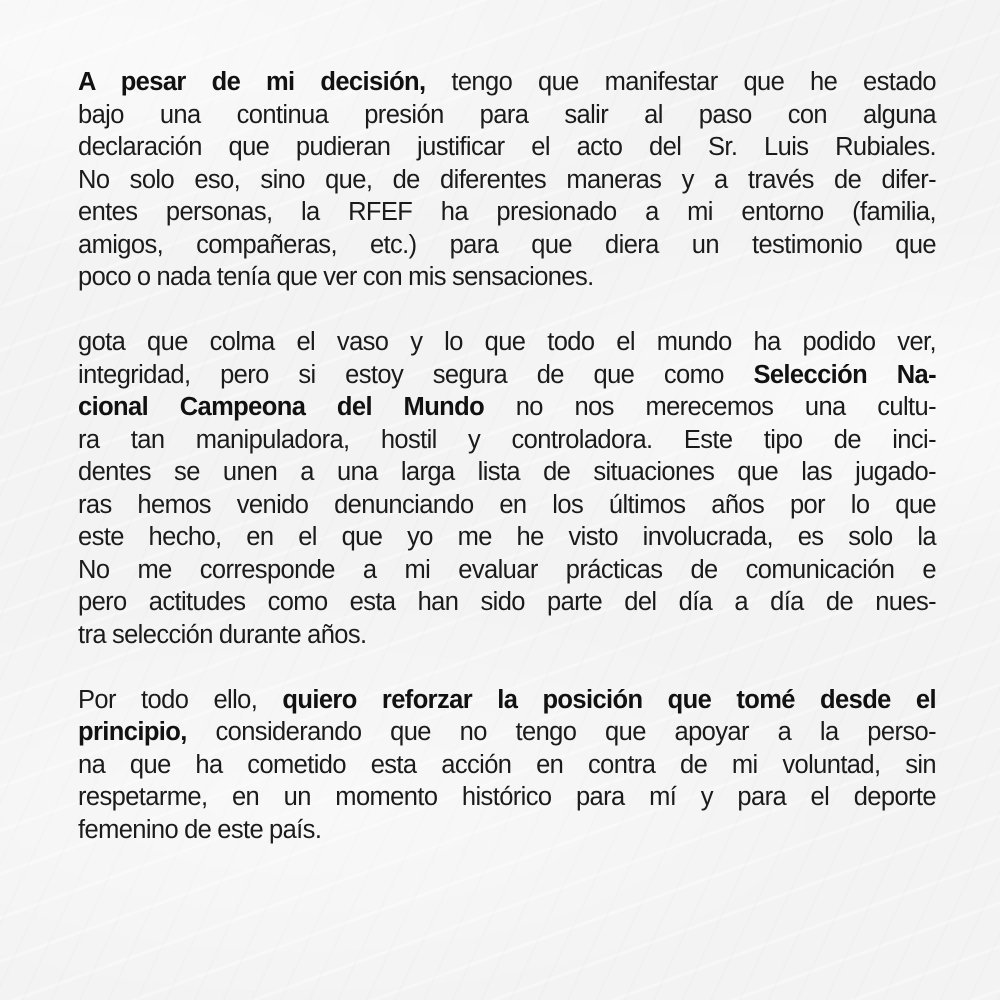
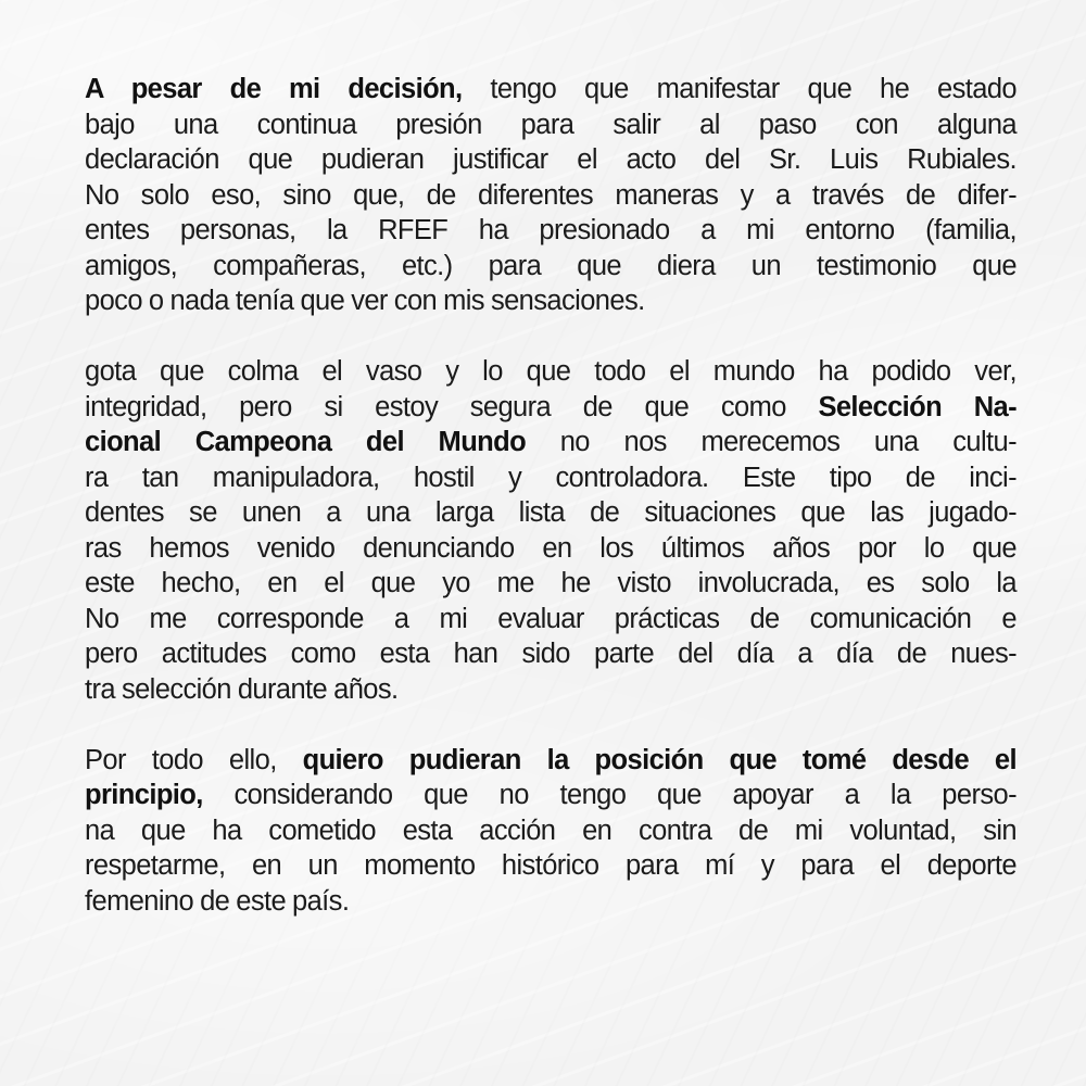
  A pesar de mi decisión, tengo que manifestar que he estado
  bajo una continua presión para salir al paso con alguna
  declaración que pudieran justificar el acto del Sr. Luis Rubiales.
  No solo eso, sino que, de diferentes maneras y a través de difer-
  entes personas, la RFEF ha presionado a mi entorno (familia,
  amigos, compañeras, etc.) para que diera un testimonio que
  poco o nada tenía que ver con mis sensaciones.
  gota que colma el vaso y lo que todo el mundo ha podido ver,
  integridad, pero si estoy segura de que como Selección Na-
  cional Campeona del Mundo no nos merecemos una cultu-
  ra tan manipuladora, hostil y controladora. Este tipo de inci-
  dentes se unen a una larga lista de situaciones que las jugado-
  ras hemos venido denunciando en los últimos años por lo que
  este hecho, en el que yo me he visto involucrada, es solo la
  No me corresponde a mi evaluar prácticas de comunicación e
  pero actitudes como esta han sido parte del día a día de nues-
  tra selección durante años.
- Por todo ello, quiero reforzar la posición que tomé desde el
+ Por todo ello, quiero pudieran la posición que tomé desde el
  principio, considerando que no tengo que apoyar a la perso-
  na que ha cometido esta acción en contra de mi voluntad, sin
  respetarme, en un momento histórico para mí y para el deporte
  femenino de este país.
